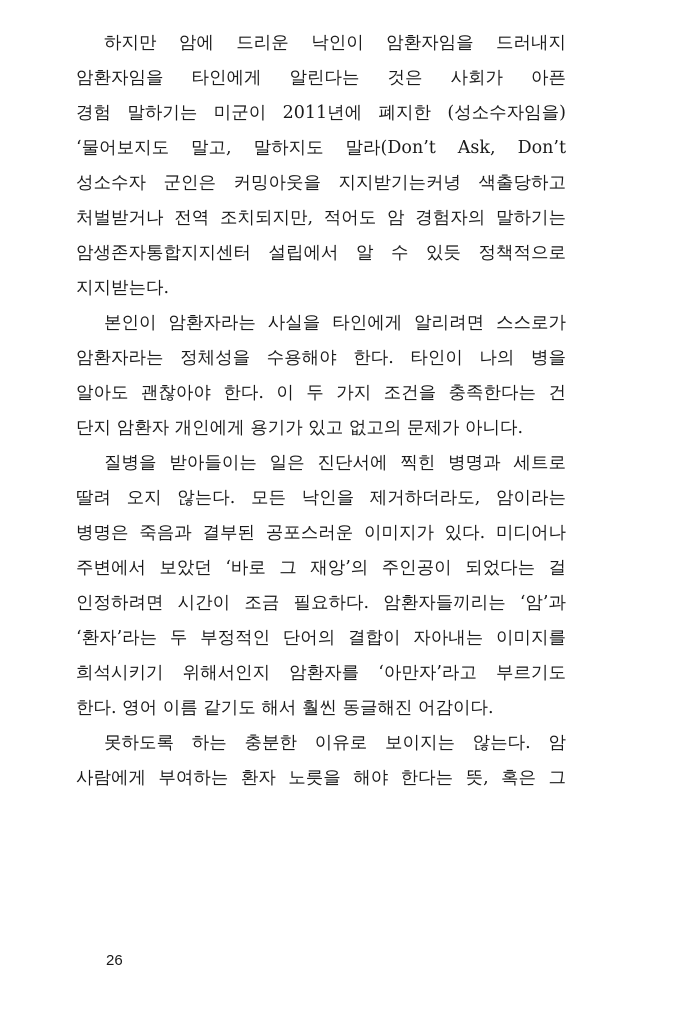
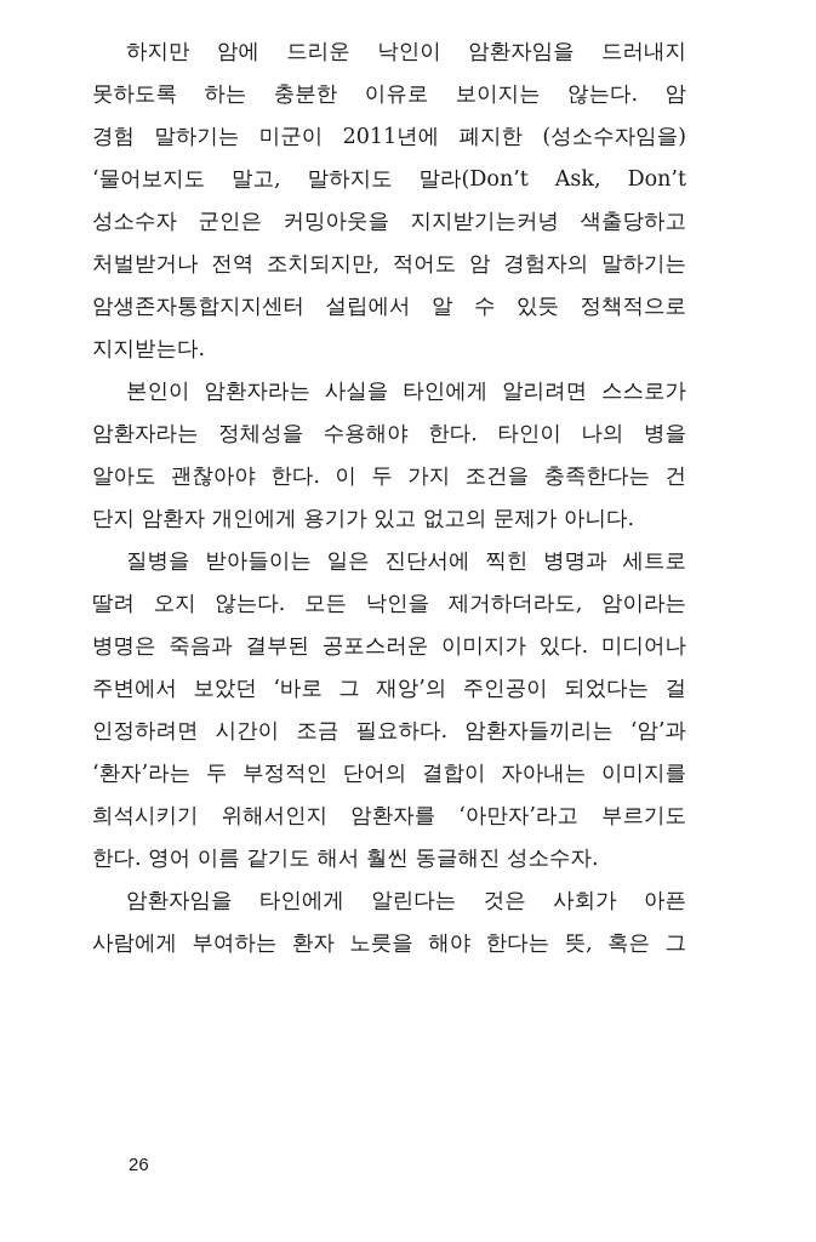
  하지만 암에 드리운 낙인이 암환자임을 드러내지
- 암환자임을 타인에게 알린다는 것은 사회가 아픈
+ 못하도록 하는 충분한 이유로 보이지는 않는다. 암
  경험 말하기는 미군이 2011년에 폐지한 (성소수자임을)
  ‘물어보지도 말고, 말하지도 말라(Don’t Ask, Don’t
  성소수자 군인은 커밍아웃을 지지받기는커녕 색출당하고
  처벌받거나 전역 조치되지만, 적어도 암 경험자의 말하기는
  암생존자통합지지센터 설립에서 알 수 있듯 정책적으로
  지지받는다.
  본인이 암환자라는 사실을 타인에게 알리려면 스스로가
  암환자라는 정체성을 수용해야 한다. 타인이 나의 병을
  알아도 괜찮아야 한다. 이 두 가지 조건을 충족한다는 건
  단지 암환자 개인에게 용기가 있고 없고의 문제가 아니다.
  질병을 받아들이는 일은 진단서에 찍힌 병명과 세트로
  딸려 오지 않는다. 모든 낙인을 제거하더라도, 암이라는
  병명은 죽음과 결부된 공포스러운 이미지가 있다. 미디어나
  주변에서 보았던 ‘바로 그 재앙’의 주인공이 되었다는 걸
  인정하려면 시간이 조금 필요하다. 암환자들끼리는 ‘암’과
  ‘환자’라는 두 부정적인 단어의 결합이 자아내는 이미지를
  희석시키기 위해서인지 암환자를 ‘아만자’라고 부르기도
- 한다. 영어 이름 같기도 해서 훨씬 동글해진 어감이다.
+ 한다. 영어 이름 같기도 해서 훨씬 동글해진 성소수자.
- 못하도록 하는 충분한 이유로 보이지는 않는다. 암
+ 암환자임을 타인에게 알린다는 것은 사회가 아픈
  사람에게 부여하는 환자 노릇을 해야 한다는 뜻, 혹은 그
  26
